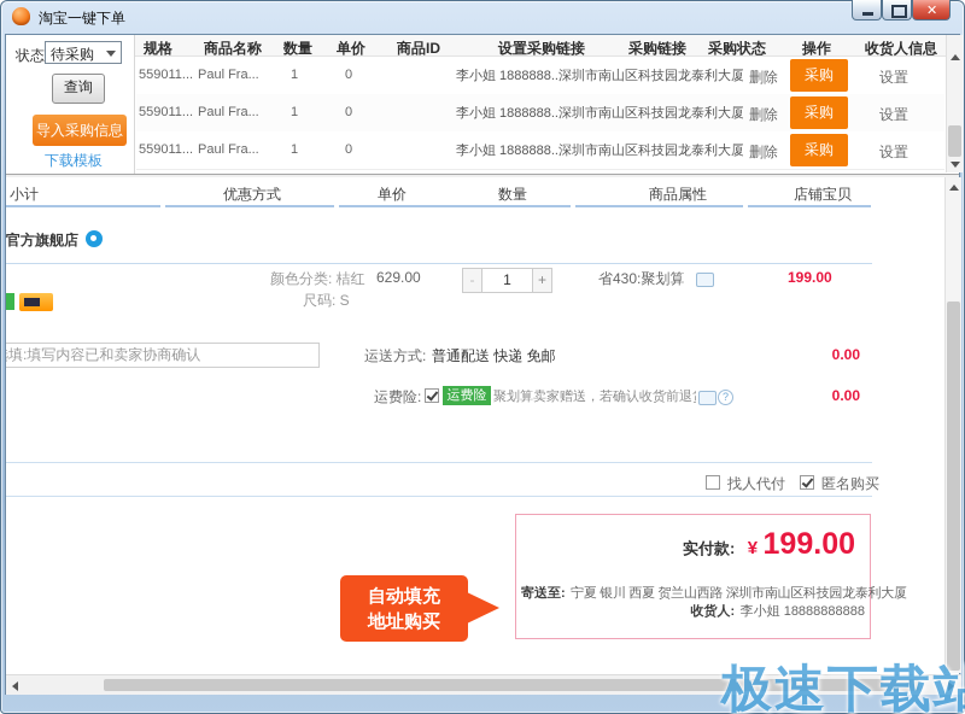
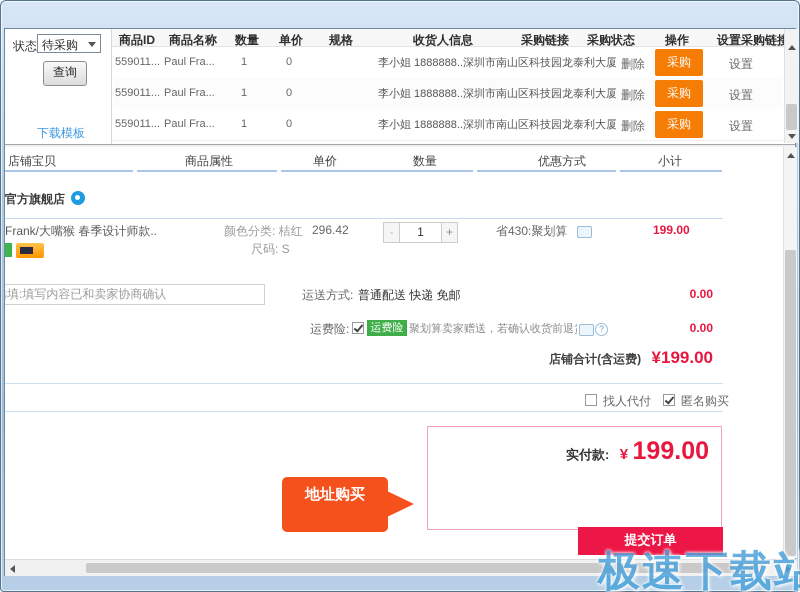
- 淘宝一键下单
- ✕
  待采购
  查询
- 导入采购信息
  下载模板
- 规格
+ 商品ID
  商品名称
  数量
  单价
- 商品ID
+ 规格
- 设置采购链接
+ 收货人信息
  采购链接
  采购状态
  操作
- 收货人信息
+ 设置采购链接
  559011...
  Paul Fra...
  1
  0
  李小姐 1888888..深圳市南山区科技园龙泰利大厦
  删除
  采购
  设置
  559011...
  Paul Fra...
  1
  0
  李小姐 1888888..深圳市南山区科技园龙泰利大厦
  删除
  采购
  设置
  559011...
  Paul Fra...
  1
  0
  李小姐 1888888..深圳市南山区科技园龙泰利大厦
  删除
  采购
  设置
- 小计
+ 店铺宝贝
- 优惠方式
+ 商品属性
  单价
  数量
- 商品属性
+ 优惠方式
- 店铺宝贝
+ 小计
  官方旗舰店
+ Frank/大嘴猴 春季设计师款..
  颜色分类: 桔红
  尺码: S
- 629.00
+ 296.42
  -
  1
  +
  省430:聚划算
  199.00
  填:填写内容已和卖家协商确认
  运送方式:
  普通配送 快递 免邮
  0.00
  运费险:
  运费险
  聚划算卖家赠送，若确认收货前退
  ?
  0.00
+ 店铺合计(含运费) ¥199.00
  找人代付
  匿名购买
  实付款: ¥ 199.00
- 寄送至: 宁夏 银川 西夏 贺兰山西路 深圳市南山区科技园龙泰利大厦
- 收货人: 李小姐 18888888888
- 自动填充
  地址购买
+ 提交订单
  极速下载站
